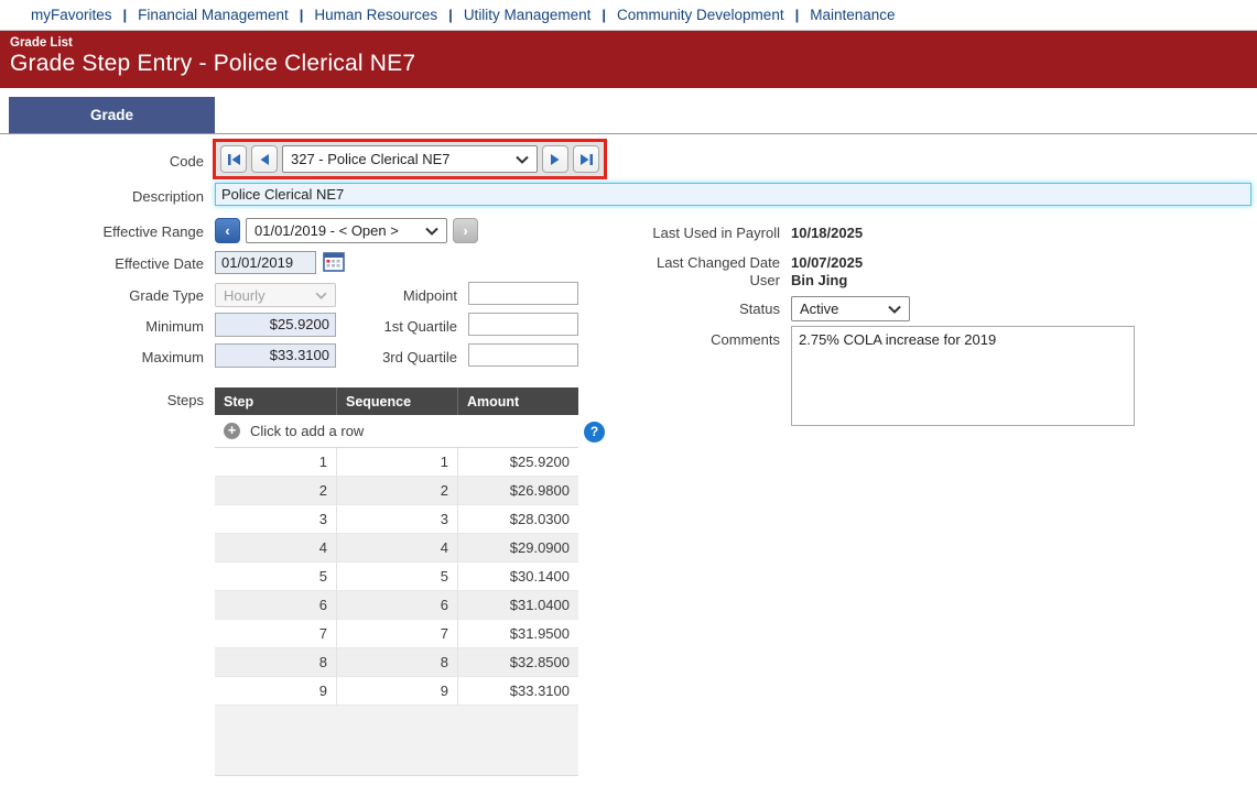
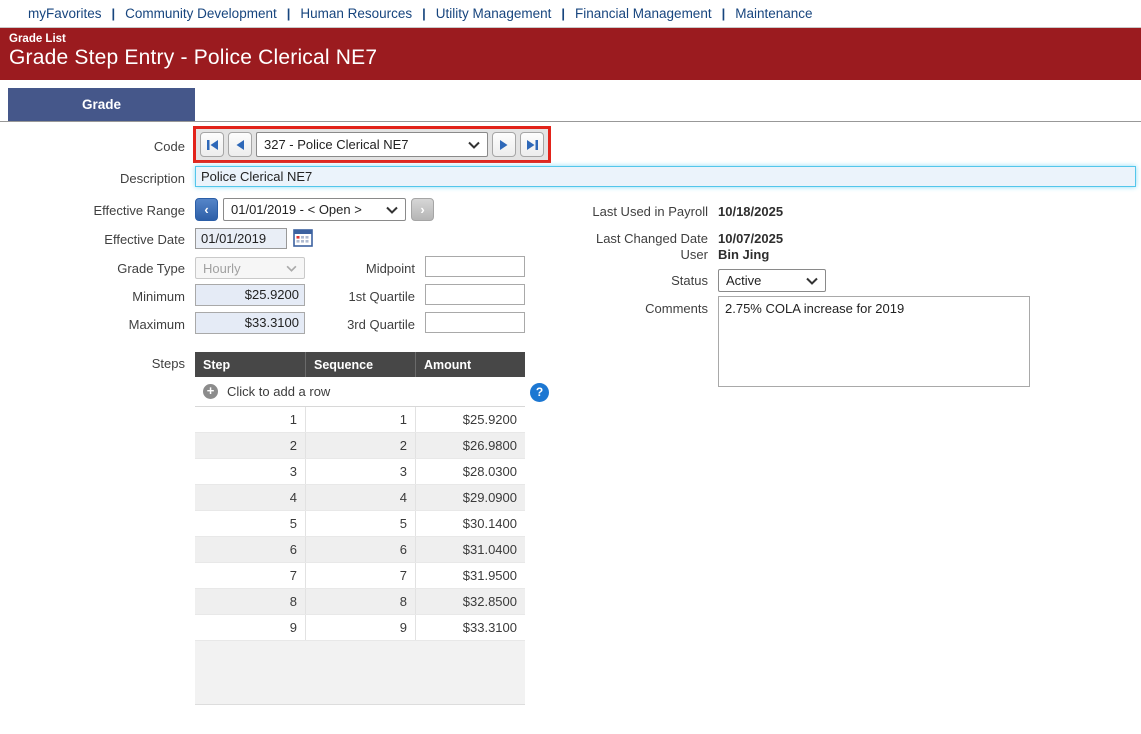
  myFavorites
  |
- Financial Management
+ Community Development
  |
  Human Resources
  |
  Utility Management
  |
- Community Development
+ Financial Management
  |
  Maintenance
  Grade List
  Grade Step Entry - Police Clerical NE7
  Grade
  Code
  327 - Police Clerical NE7
  Description
  Police Clerical NE7
  Effective Range
  ‹
  01/01/2019 - < Open >
  ›
  Effective Date
  01/01/2019
  Grade Type
  Hourly
  Midpoint
  Minimum
  $25.9200
  1st Quartile
  Maximum
  $33.3100
  3rd Quartile
  Steps
  Step
  Sequence
  Amount
  +
  Click to add a row
  1
  1
  $25.9200
  2
  2
  $26.9800
  3
  3
  $28.0300
  4
  4
  $29.0900
  5
  5
  $30.1400
  6
  6
  $31.0400
  7
  7
  $31.9500
  8
  8
  $32.8500
  9
  9
  $33.3100
  ?
  Last Used in Payroll
  10/18/2025
  Last Changed Date
  10/07/2025
  User
  Bin Jing
  Status
  Active
  Comments
  2.75% COLA increase for 2019
